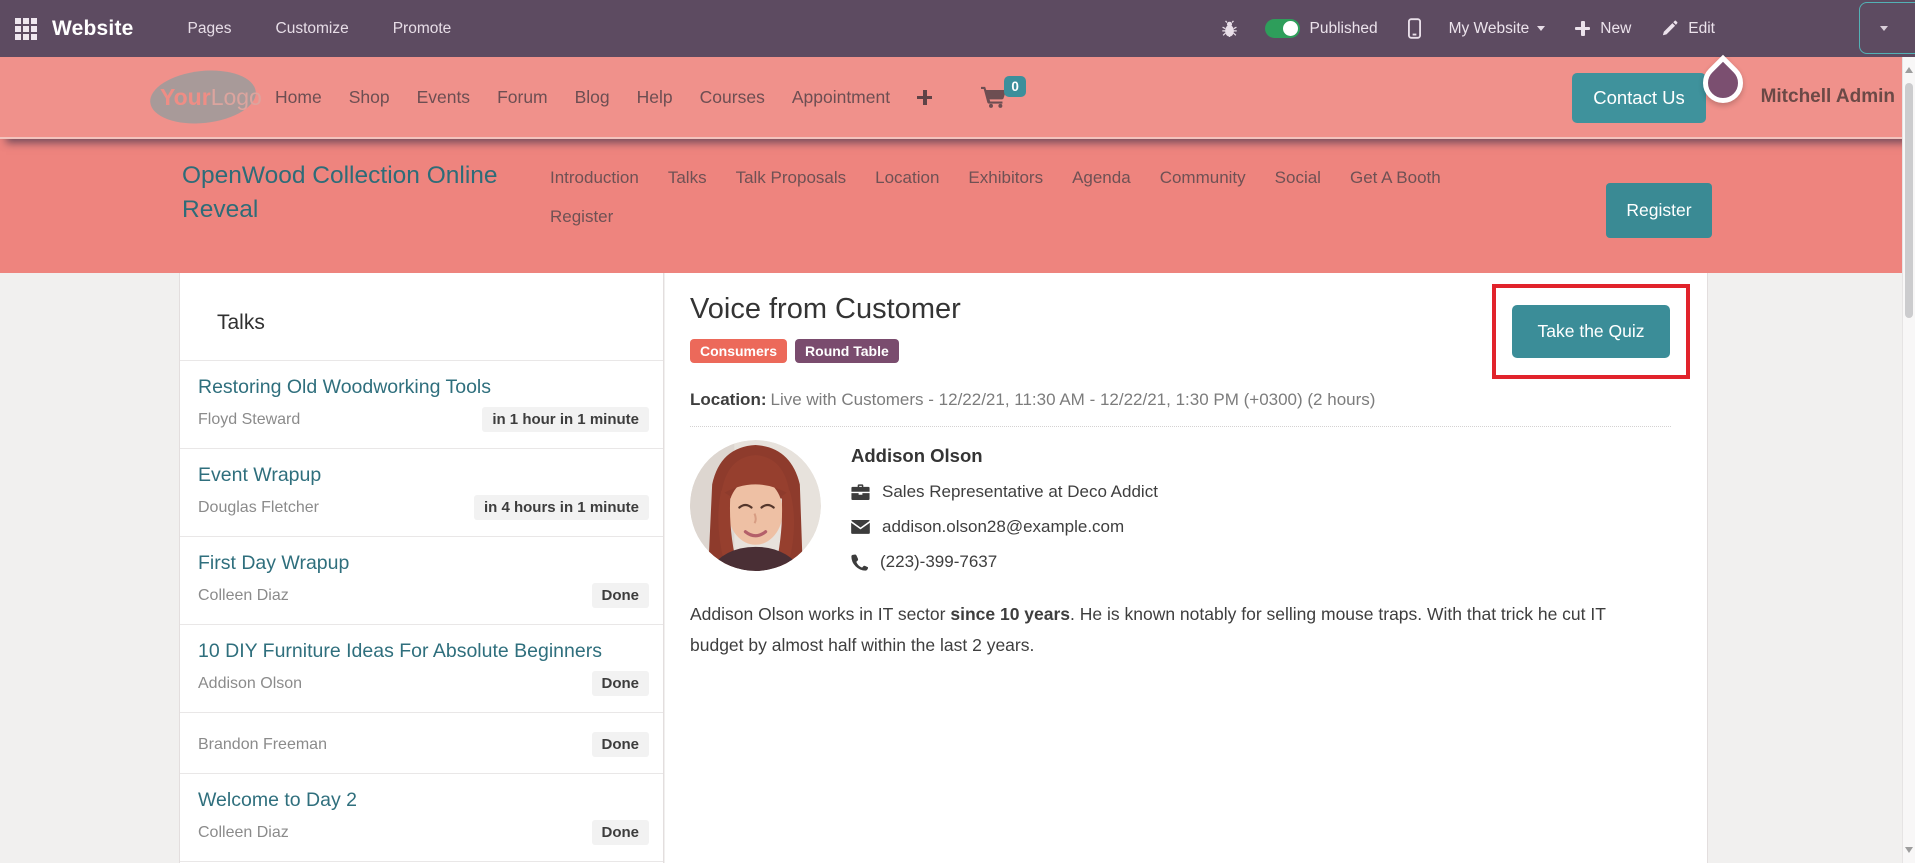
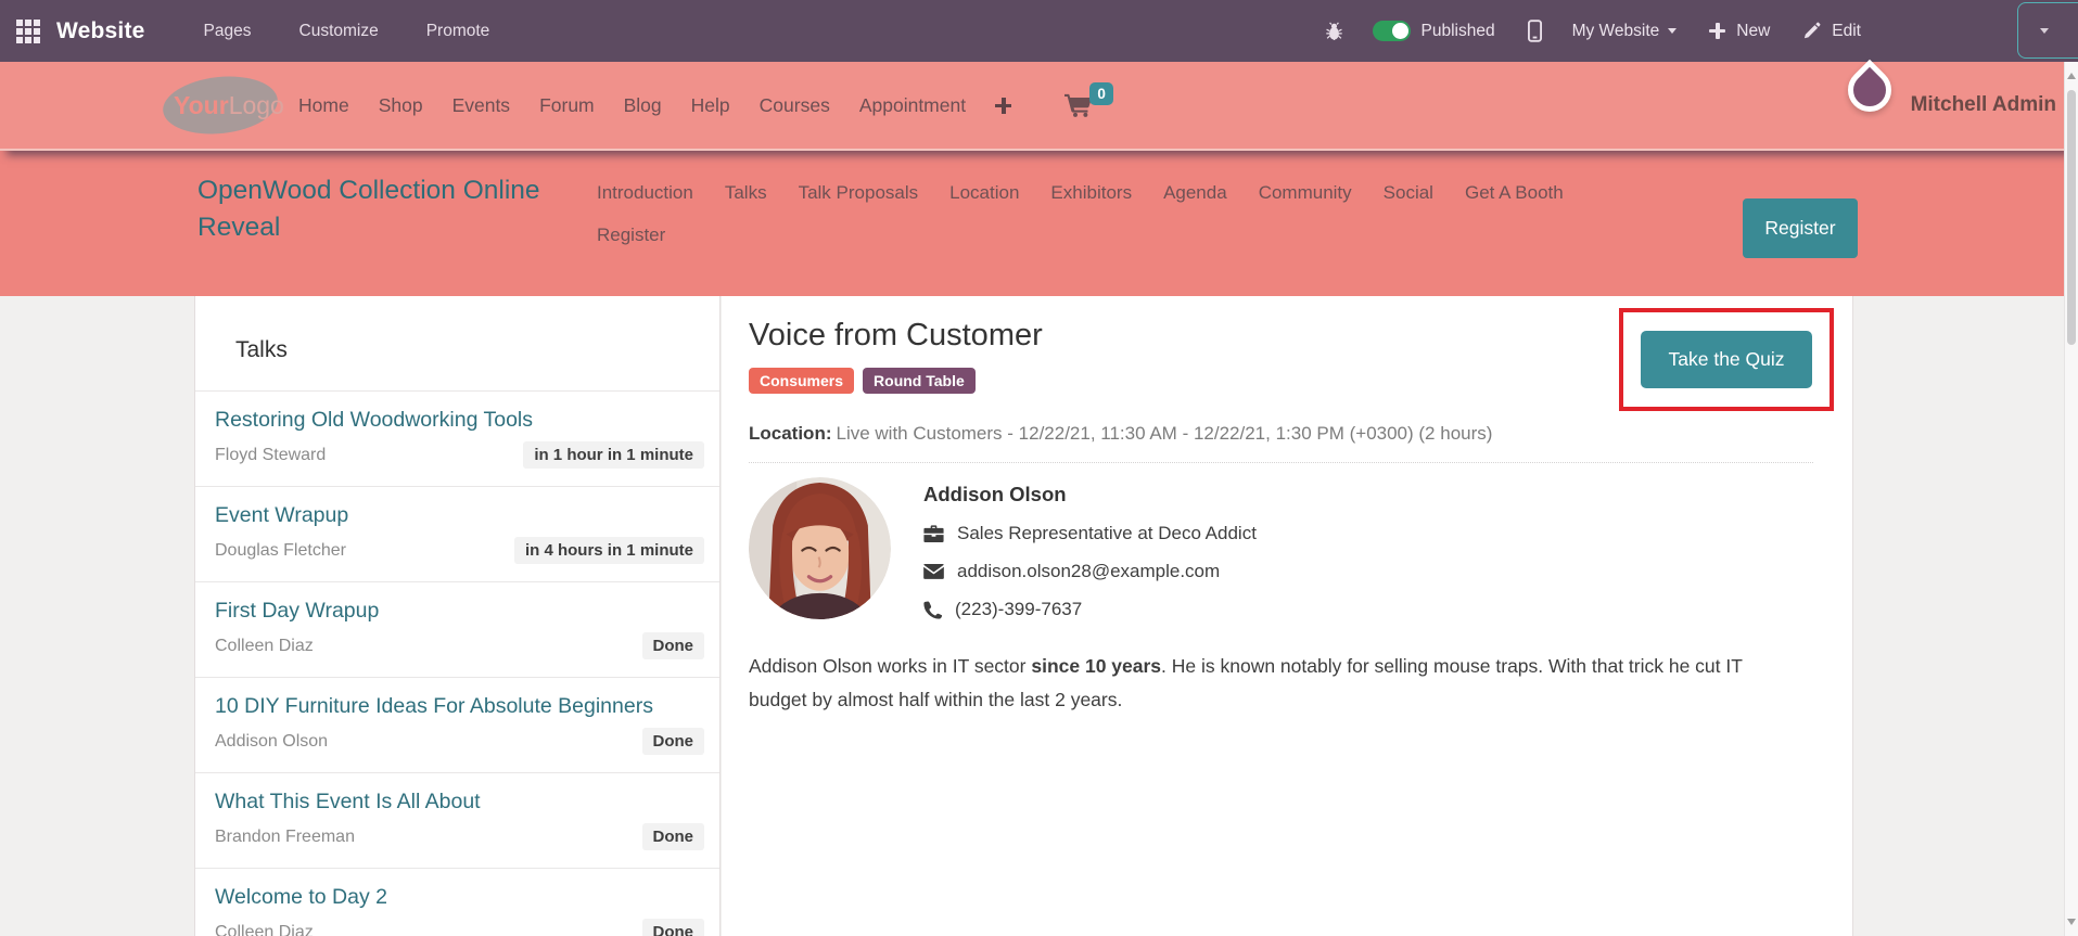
  Website
  Pages
  Customize
  Promote
  Published
  My Website
  New
  Edit
  YourLogo
  Home
  Shop
  Events
  Forum
  Blog
  Help
  Courses
  Appointment
  0
  Mitchell Admin
- Contact Us
  OpenWood Collection Online Reveal
  Introduction
  Talks
  Talk Proposals
  Location
  Exhibitors
  Agenda
  Community
  Social
  Get A Booth
  Register
  Register
  Talks
  Restoring Old Woodworking Tools
  Floyd Steward
  in 1 hour in 1 minute
  Event Wrapup
  Douglas Fletcher
  in 4 hours in 1 minute
  First Day Wrapup
  Colleen Diaz
  Done
  10 DIY Furniture Ideas For Absolute Beginners
  Addison Olson
  Done
+ What This Event Is All About
  Brandon Freeman
  Done
  Welcome to Day 2
  Colleen Diaz
  Done
  Voice from Customer
  Consumers
  Round Table
  Take the Quiz
  Location: Live with Customers - 12/22/21, 11:30 AM - 12/22/21, 1:30 PM (+0300) (2 hours)
  Addison Olson
  Sales Representative at Deco Addict
  addison.olson28@example.com
  (223)-399-7637
  Addison Olson works in IT sector since 10 years. He is known notably for selling mouse traps. With that trick he cut IT budget by almost half within the last 2 years.
